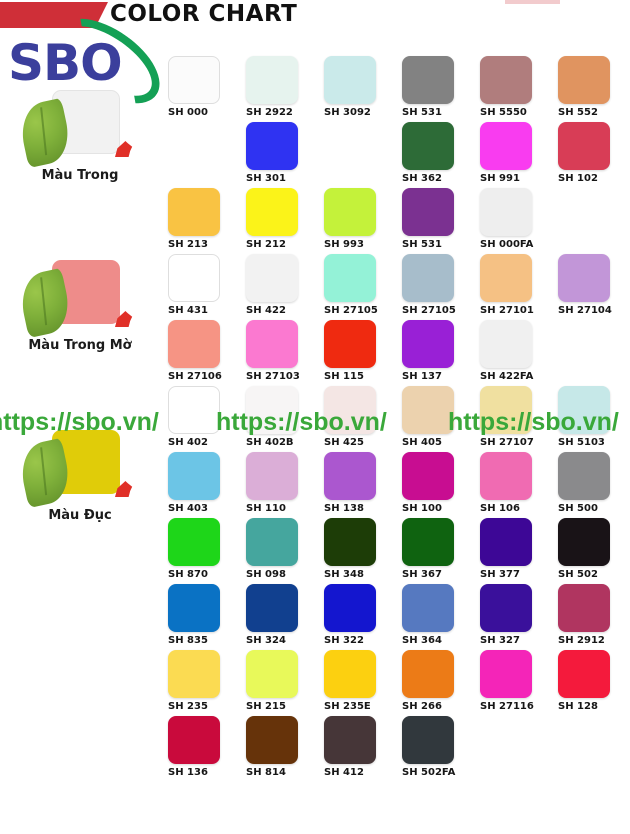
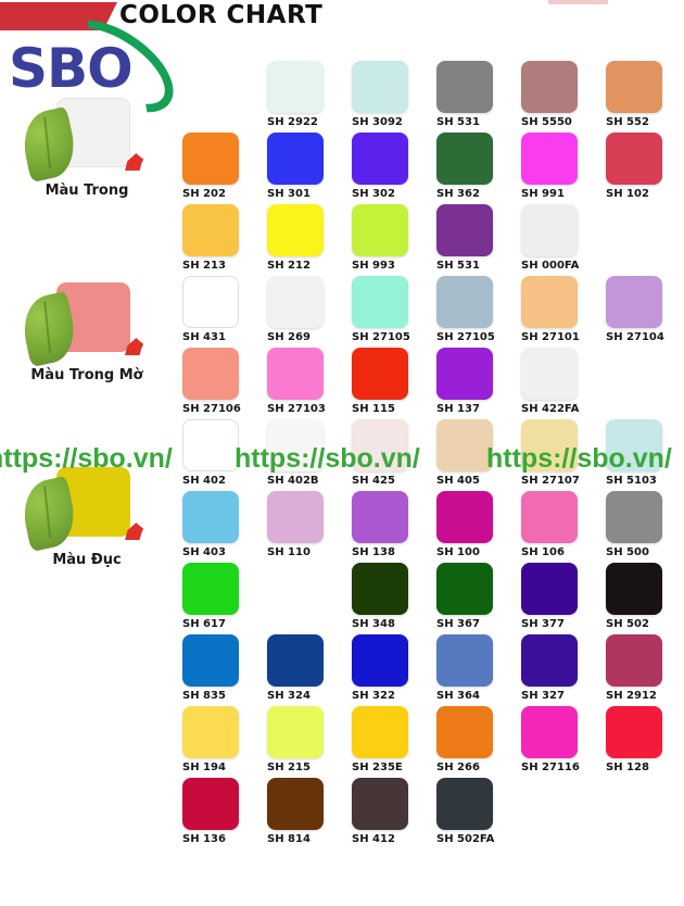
  COLOR CHART
  SBO
  Màu Trong
  Màu Trong Mờ
  Màu Đục
- SH 000
  SH 2922
  SH 3092
  SH 531
  SH 5550
  SH 552
+ SH 202
  SH 301
+ SH 302
  SH 362
  SH 991
  SH 102
  SH 213
  SH 212
  SH 993
  SH 531
  SH 000FA
  SH 431
- SH 422
+ SH 269
  SH 27105
  SH 27105
  SH 27101
  SH 27104
  SH 27106
  SH 27103
  SH 115
  SH 137
  SH 422FA
  SH 402
  SH 402B
  SH 425
  SH 405
  SH 27107
  SH 5103
  SH 403
  SH 110
  SH 138
  SH 100
  SH 106
  SH 500
- SH 870
+ SH 617
- SH 098
  SH 348
  SH 367
  SH 377
  SH 502
  SH 835
  SH 324
  SH 322
  SH 364
  SH 327
  SH 2912
- SH 235
+ SH 194
  SH 215
  SH 235E
  SH 266
  SH 27116
  SH 128
  SH 136
  SH 814
  SH 412
  SH 502FA
  ttps://sbo.vn/
  https://sbo.vn/
  https://sbo.vn/
